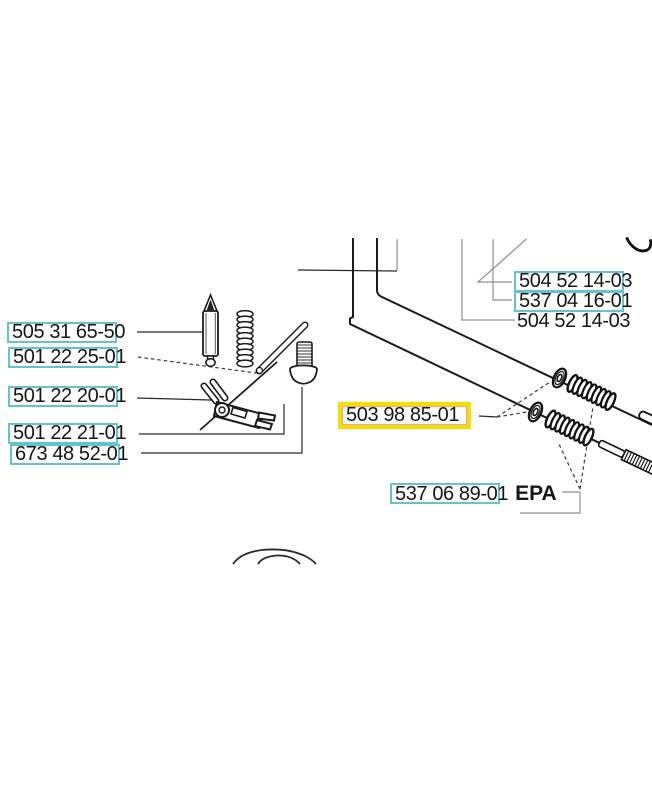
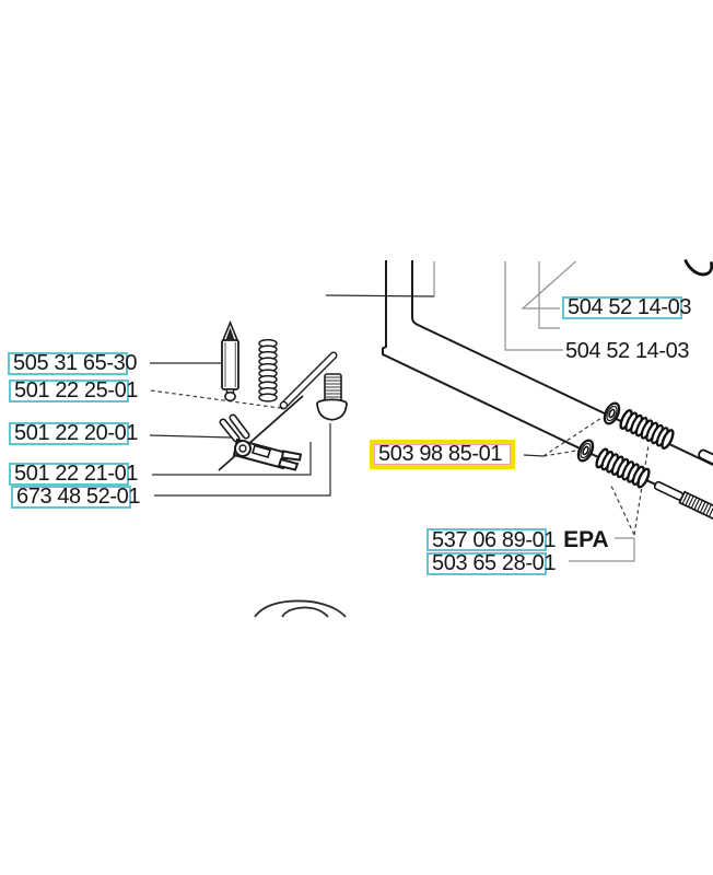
- 505 31 65-50
+ 505 31 65-30
  501 22 25-01
  501 22 20-01
  501 22 21-01
  673 48 52-01
  504 52 14-03
- 537 04 16-01
  504 52 14-03
  503 98 85-01
  537 06 89-01 EPA
+ 503 65 28-01
